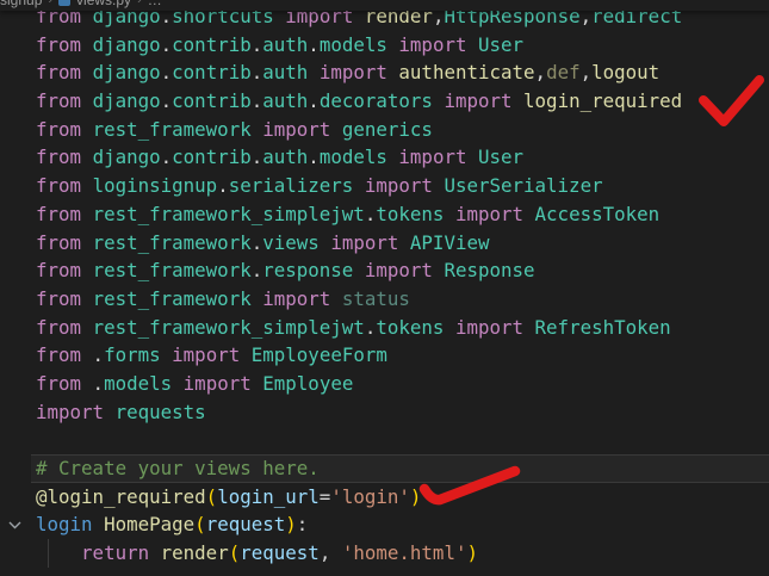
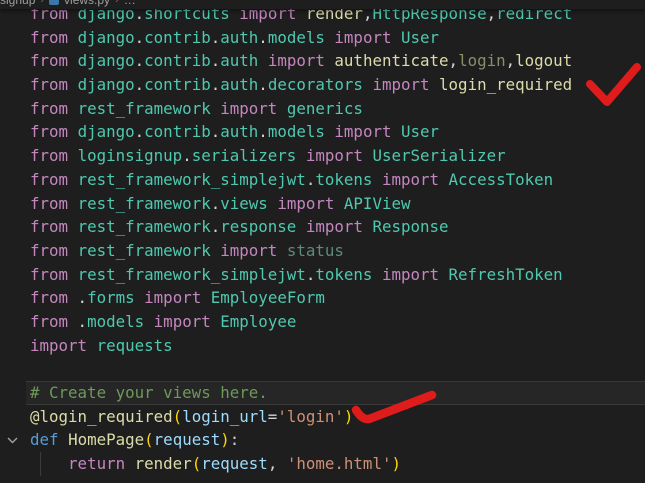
  signup
  ›
  views.py
  ›
  …
  from django.shortcuts import render,HttpResponse,redirect
  from django.contrib.auth.models import User
- from django.contrib.auth import authenticate,def,logout
+ from django.contrib.auth import authenticate,login,logout
  from django.contrib.auth.decorators import login_required
  from rest_framework import generics
  from django.contrib.auth.models import User
  from loginsignup.serializers import UserSerializer
  from rest_framework_simplejwt.tokens import AccessToken
  from rest_framework.views import APIView
  from rest_framework.response import Response
  from rest_framework import status
  from rest_framework_simplejwt.tokens import RefreshToken
  from .forms import EmployeeForm
  from .models import Employee
  import requests
  # Create your views here.
  @login_required(login_url='login')
- login HomePage(request):
+ def HomePage(request):
  return render(request, 'home.html')
